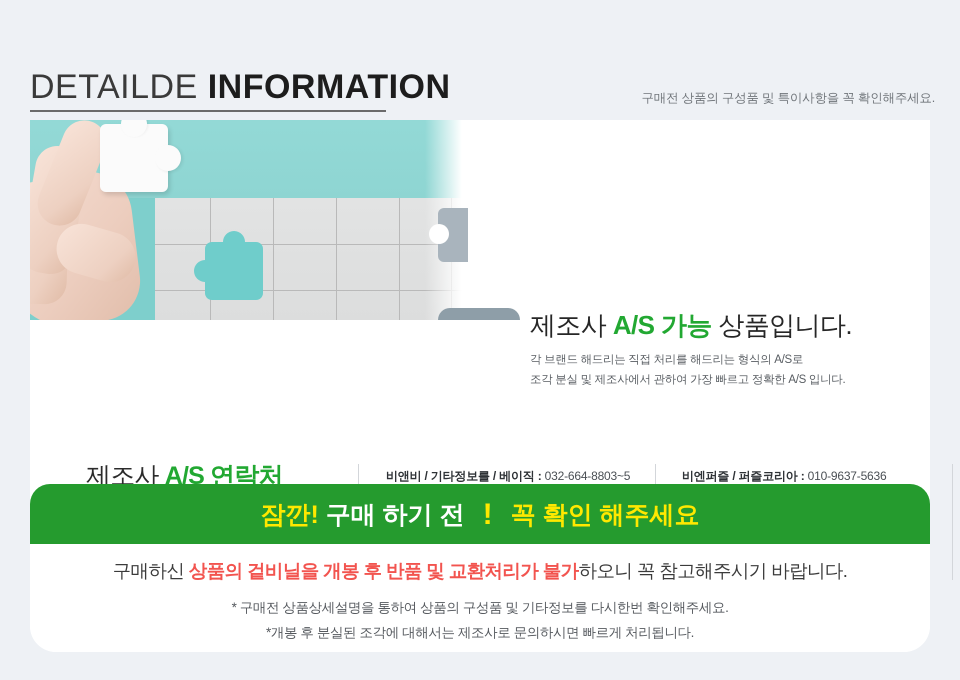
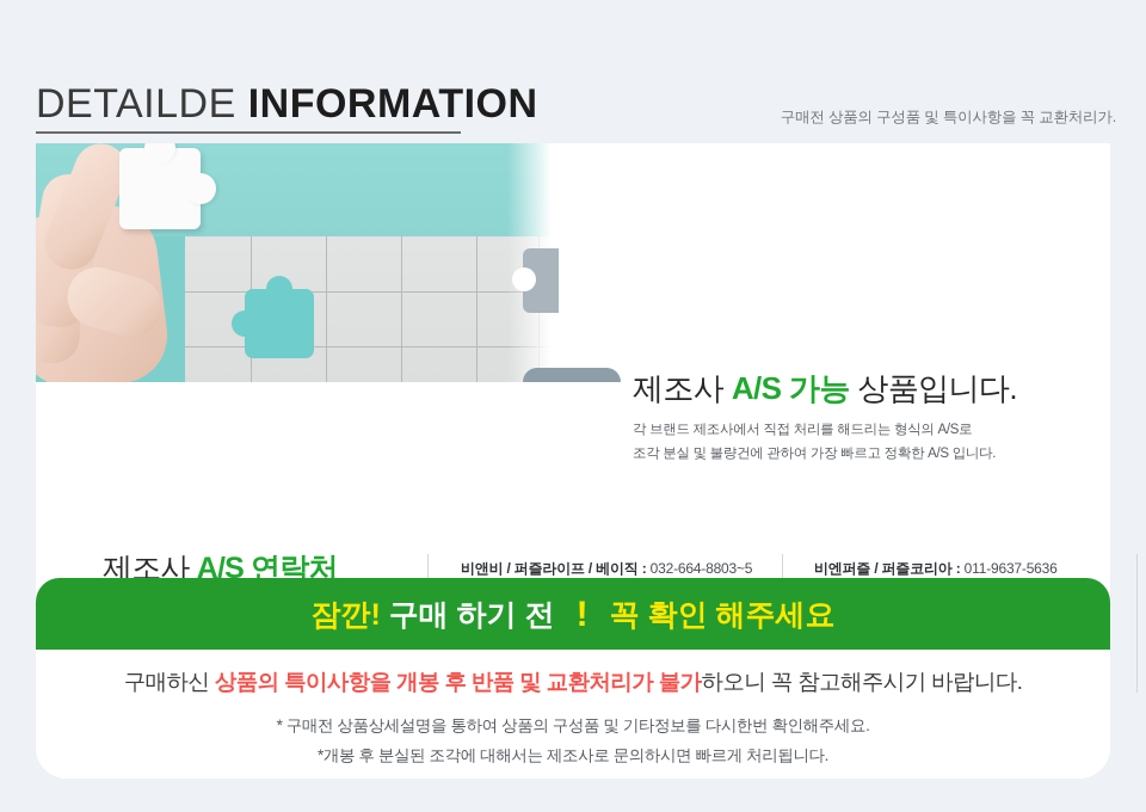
  DETAILDE INFORMATION
- 구매전 상품의 구성품 및 특이사항을 꼭 확인해주세요.
+ 구매전 상품의 구성품 및 특이사항을 꼭 교환처리가.
  제조사 A/S 가능 상품입니다.
- 각 브랜드 해드리는 직접 처리를 해드리는 형식의 A/S로
+ 각 브랜드 제조사에서 직접 처리를 해드리는 형식의 A/S로
- 조각 분실 및 제조사에서 관하여 가장 빠르고 정확한 A/S 입니다.
+ 조각 분실 및 불량건에 관하여 가장 빠르고 정확한 A/S 입니다.
  제조사 A/S 연락처
- 비앤비 / 기타정보를 / 베이직 : 032-664-8803~5
+ 비앤비 / 퍼즐라이프 / 베이직 : 032-664-8803~5
- 비엔퍼즐 / 퍼즐코리아 : 010-9637-5636
+ 비엔퍼즐 / 퍼즐코리아 : 011-9637-5636
  잠깐! 구매 하기 전 ! 꼭 확인 해주세요
- 구매하신 상품의 겉비닐을 개봉 후 반품 및 교환처리가 불가하오니 꼭 참고해주시기 바랍니다.
+ 구매하신 상품의 특이사항을 개봉 후 반품 및 교환처리가 불가하오니 꼭 참고해주시기 바랍니다.
  * 구매전 상품상세설명을 통하여 상품의 구성품 및 기타정보를 다시한번 확인해주세요.
  *개봉 후 분실된 조각에 대해서는 제조사로 문의하시면 빠르게 처리됩니다.
